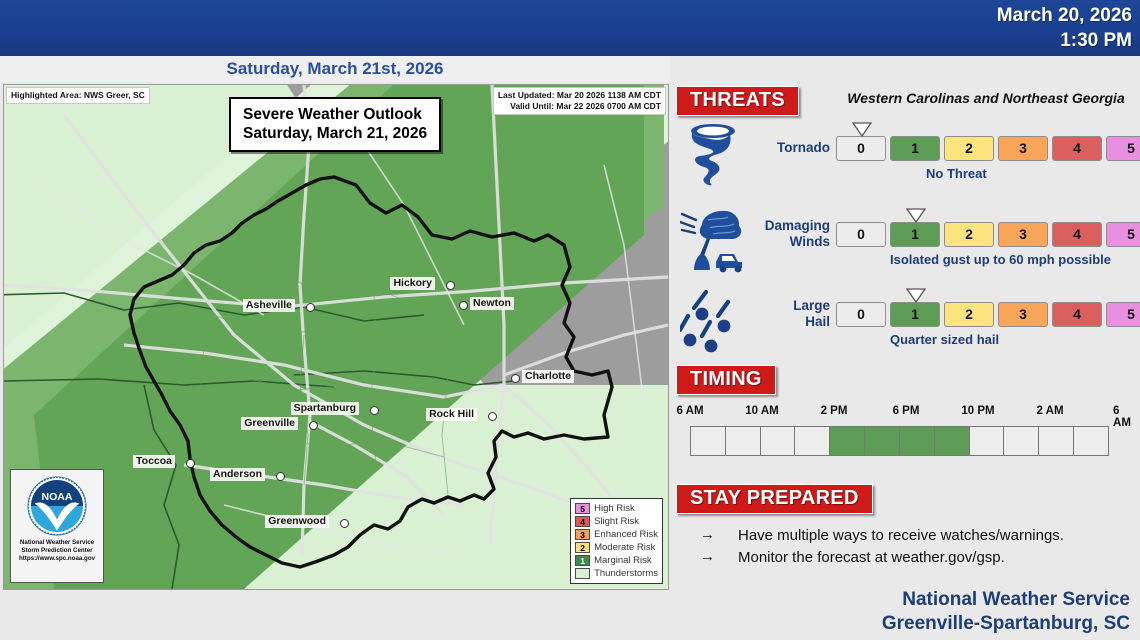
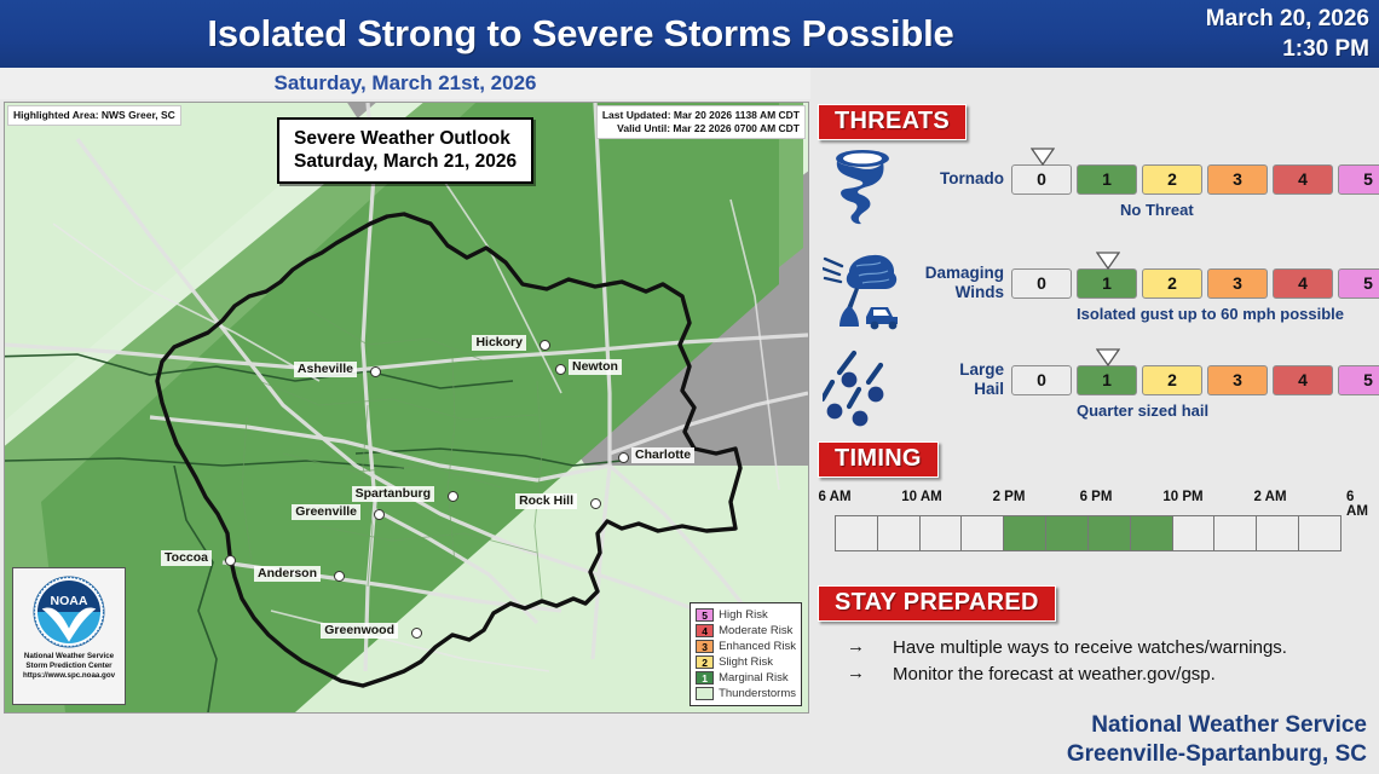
+ Isolated Strong to Severe Storms Possible
  March 20, 2026
  1:30 PM
  Saturday, March 21st, 2026
  Highlighted Area: NWS Greer, SC
  Last Updated: Mar 20 2026 1138 AM CDT
  Valid Until: Mar 22 2026 0700 AM CDT
  Severe Weather Outlook
  Saturday, March 21, 2026
  Asheville
  Hickory
  Newton
  Charlotte
  Spartanburg
  Rock Hill
  Greenville
  Toccoa
  Anderson
  Greenwood
  NOAA
  5
  High Risk
  4
- Slight Risk
+ Moderate Risk
  3
  Enhanced Risk
  2
- Moderate Risk
+ Slight Risk
  1
  Marginal Risk
  Thunderstorms
  THREATS
- Western Carolinas and Northeast Georgia
  Tornado
  0
  1
  2
  3
  4
  5
  No Threat
  Damaging
  Winds
  0
  1
  2
  3
  4
  5
  Isolated gust up to 60 mph possible
  Large
  Hail
  0
  1
  2
  3
  4
  5
  Quarter sized hail
  TIMING
  6 AM
  10 AM
  2 PM
  6 PM
  10 PM
  2 AM
  6 AM
  STAY PREPARED
  →
  Have multiple ways to receive watches/warnings.
  →
  Monitor the forecast at weather.gov/gsp.
  National Weather Service
  Greenville-Spartanburg, SC
